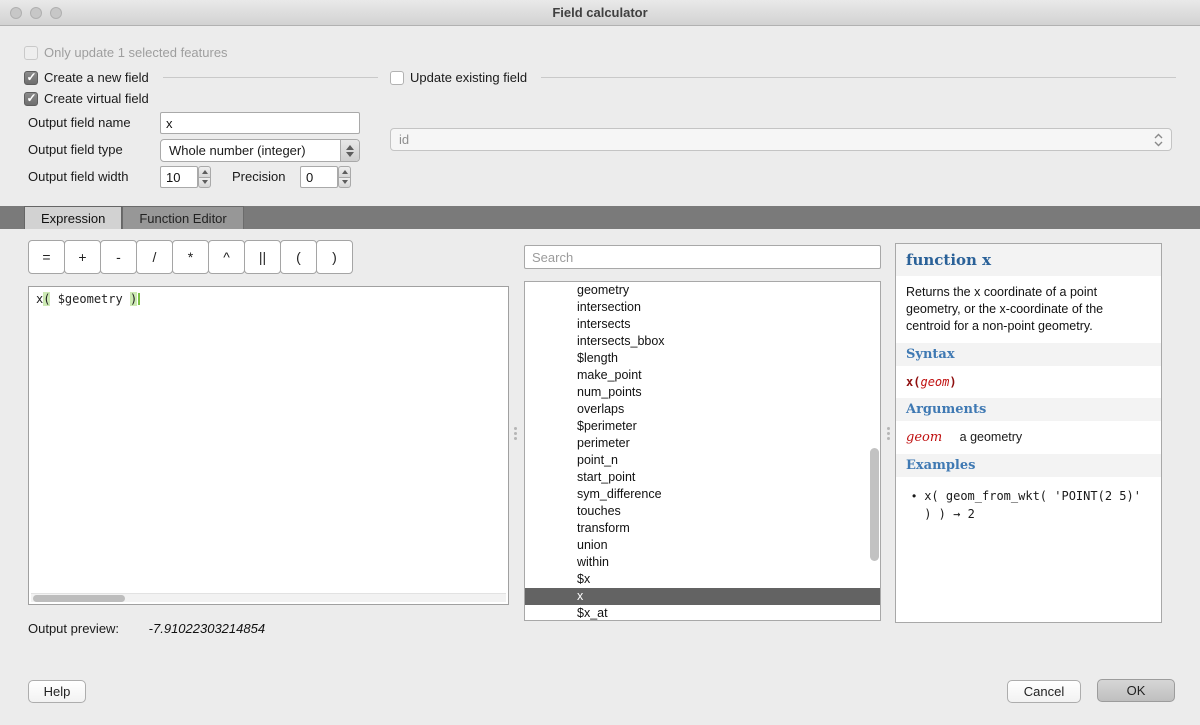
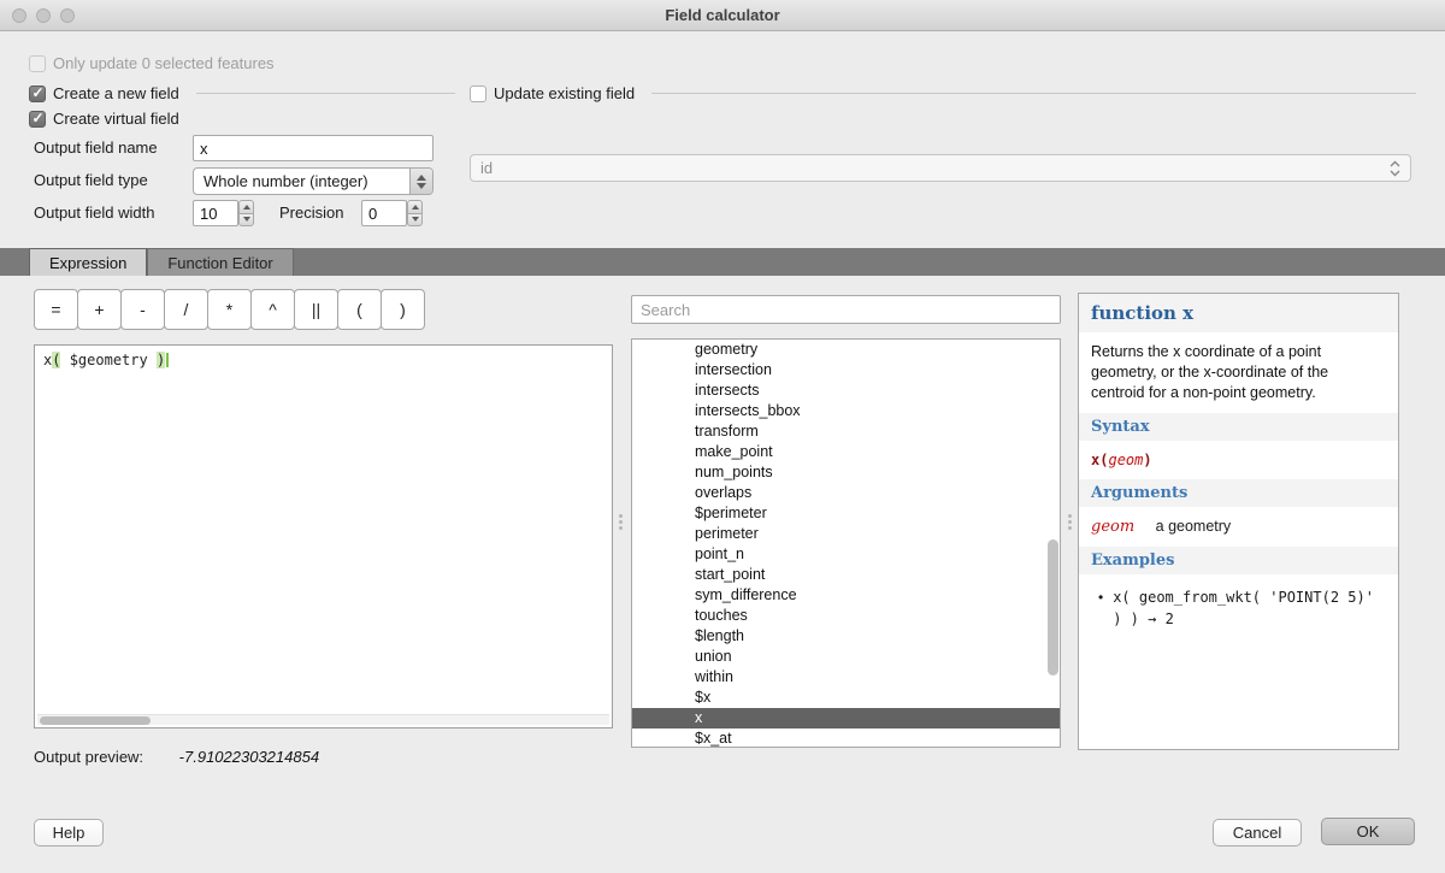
  Field calculator
- Only update 1 selected features
+ Only update 0 selected features
  Create a new field
  Create virtual field
  Output field name
  x
  Output field type
  Whole number (integer)
  Output field width
  10
  Precision
  0
  Update existing field
  id
  Expression
  Function Editor
  =
  +
  -
  /
  *
  ^
  ||
  (
  )
  x( $geometry )
  Output preview: -7.91022303214854
  Search
  geometry
  intersection
  intersects
  intersects_bbox
- $length
+ transform
  make_point
  num_points
  overlaps
  $perimeter
  perimeter
  point_n
  start_point
  sym_difference
  touches
- transform
+ $length
  union
  within
  $x
  x
  $x_at
  function x
  Returns the x coordinate of a point geometry, or the x-coordinate of the centroid for a non-point geometry.
  Syntax
  x(geom)
  Arguments
  geom a geometry
  Examples
  •
  x( geom_from_wkt( 'POINT(2 5)' ) ) → 2
  Help
  Cancel
  OK
